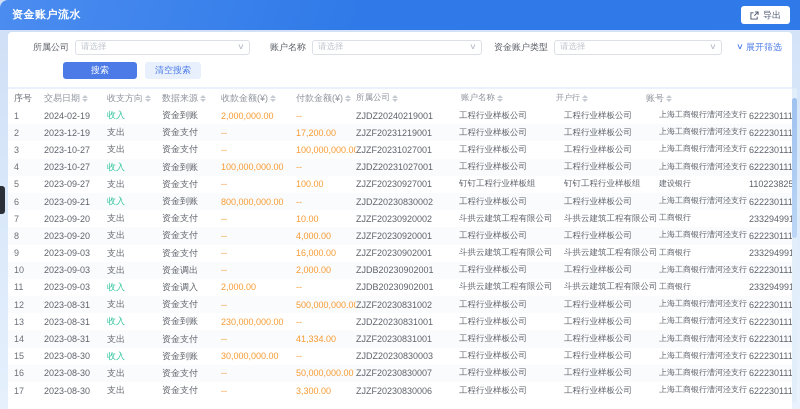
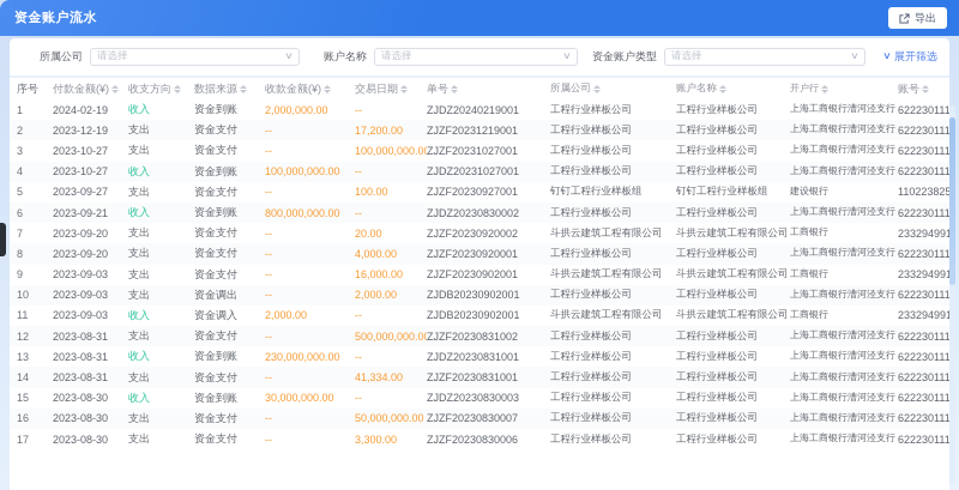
  资金账户流水
  导出
  所属公司
  请选择
  ∨
  账户名称
  请选择
  ∨
  资金账户类型
  请选择
  ∨
  ∨
  展开筛选
- 搜索
- 清空搜索
  序号
- 交易日期
+ 付款金额(¥)
  收支方向
  数据来源
  收款金额(¥)
- 付款金额(¥)
+ 交易日期
+ 单号
  所属公司
  账户名称
  开户行
  账号
  1
  2024-02-19
  收入
  资金到账
  2,000,000.00
  --
  ZJDZ20240219001
  工程行业样板公司
  工程行业样板公司
  上海工商银行漕河泾支行
  622230111
  2
  2023-12-19
  支出
  资金支付
  --
  17,200.00
  ZJZF20231219001
  工程行业样板公司
  工程行业样板公司
  上海工商银行漕河泾支行
  622230111
  3
  2023-10-27
  支出
  资金支付
  --
  100,000,000.0
  ZJZF20231027001
  工程行业样板公司
  工程行业样板公司
  上海工商银行漕河泾支行
  622230111
  4
  2023-10-27
  收入
  资金到账
  100,000,000.00
  --
  ZJDZ20231027001
  工程行业样板公司
  工程行业样板公司
  上海工商银行漕河泾支行
  622230111
  5
  2023-09-27
  支出
  资金支付
  --
  100.00
  ZJZF20230927001
  钉钉工程行业样板组
  钉钉工程行业样板组
  建设银行
  110223825
  6
  2023-09-21
  收入
  资金到账
  800,000,000.00
  --
  ZJDZ20230830002
  工程行业样板公司
  工程行业样板公司
  上海工商银行漕河泾支行
  622230111
  7
  2023-09-20
  支出
  资金支付
  --
- 10.00
+ 20.00
  ZJZF20230920002
  斗拱云建筑工程有限公司
  斗拱云建筑工程有限公司
  工商银行
  23329499
  8
  2023-09-20
  支出
  资金支付
  --
  4,000.00
  ZJZF20230920001
  工程行业样板公司
  工程行业样板公司
  上海工商银行漕河泾支行
  622230111
  9
  2023-09-03
  支出
  资金支付
  --
  16,000.00
  ZJZF20230902001
  斗拱云建筑工程有限公司
  斗拱云建筑工程有限公司
  工商银行
  23329499
  10
  2023-09-03
  支出
  资金调出
  --
  2,000.00
  ZJDB20230902001
  工程行业样板公司
  工程行业样板公司
  上海工商银行漕河泾支行
  622230111
  11
  2023-09-03
  收入
  资金调入
  2,000.00
  --
  ZJDB20230902001
  斗拱云建筑工程有限公司
  斗拱云建筑工程有限公司
  工商银行
  23329499
  12
  2023-08-31
  支出
  资金支付
  --
  500,000,000.0
  ZJZF20230831002
  工程行业样板公司
  工程行业样板公司
  上海工商银行漕河泾支行
  622230111
  13
  2023-08-31
  收入
  资金到账
  230,000,000.00
  --
  ZJDZ20230831001
  工程行业样板公司
  工程行业样板公司
  上海工商银行漕河泾支行
  622230111
  14
  2023-08-31
  支出
  资金支付
  --
  41,334.00
  ZJZF20230831001
  工程行业样板公司
  工程行业样板公司
  上海工商银行漕河泾支行
  622230111
  15
  2023-08-30
  收入
  资金到账
  30,000,000.00
  --
  ZJDZ20230830003
  工程行业样板公司
  工程行业样板公司
  上海工商银行漕河泾支行
  622230111
  16
  2023-08-30
  支出
  资金支付
  --
  50,000,000.00
  ZJZF20230830007
  工程行业样板公司
  工程行业样板公司
  上海工商银行漕河泾支行
  622230111
  17
  2023-08-30
  支出
  资金支付
  --
  3,300.00
  ZJZF20230830006
  工程行业样板公司
  工程行业样板公司
  上海工商银行漕河泾支行
  622230111
